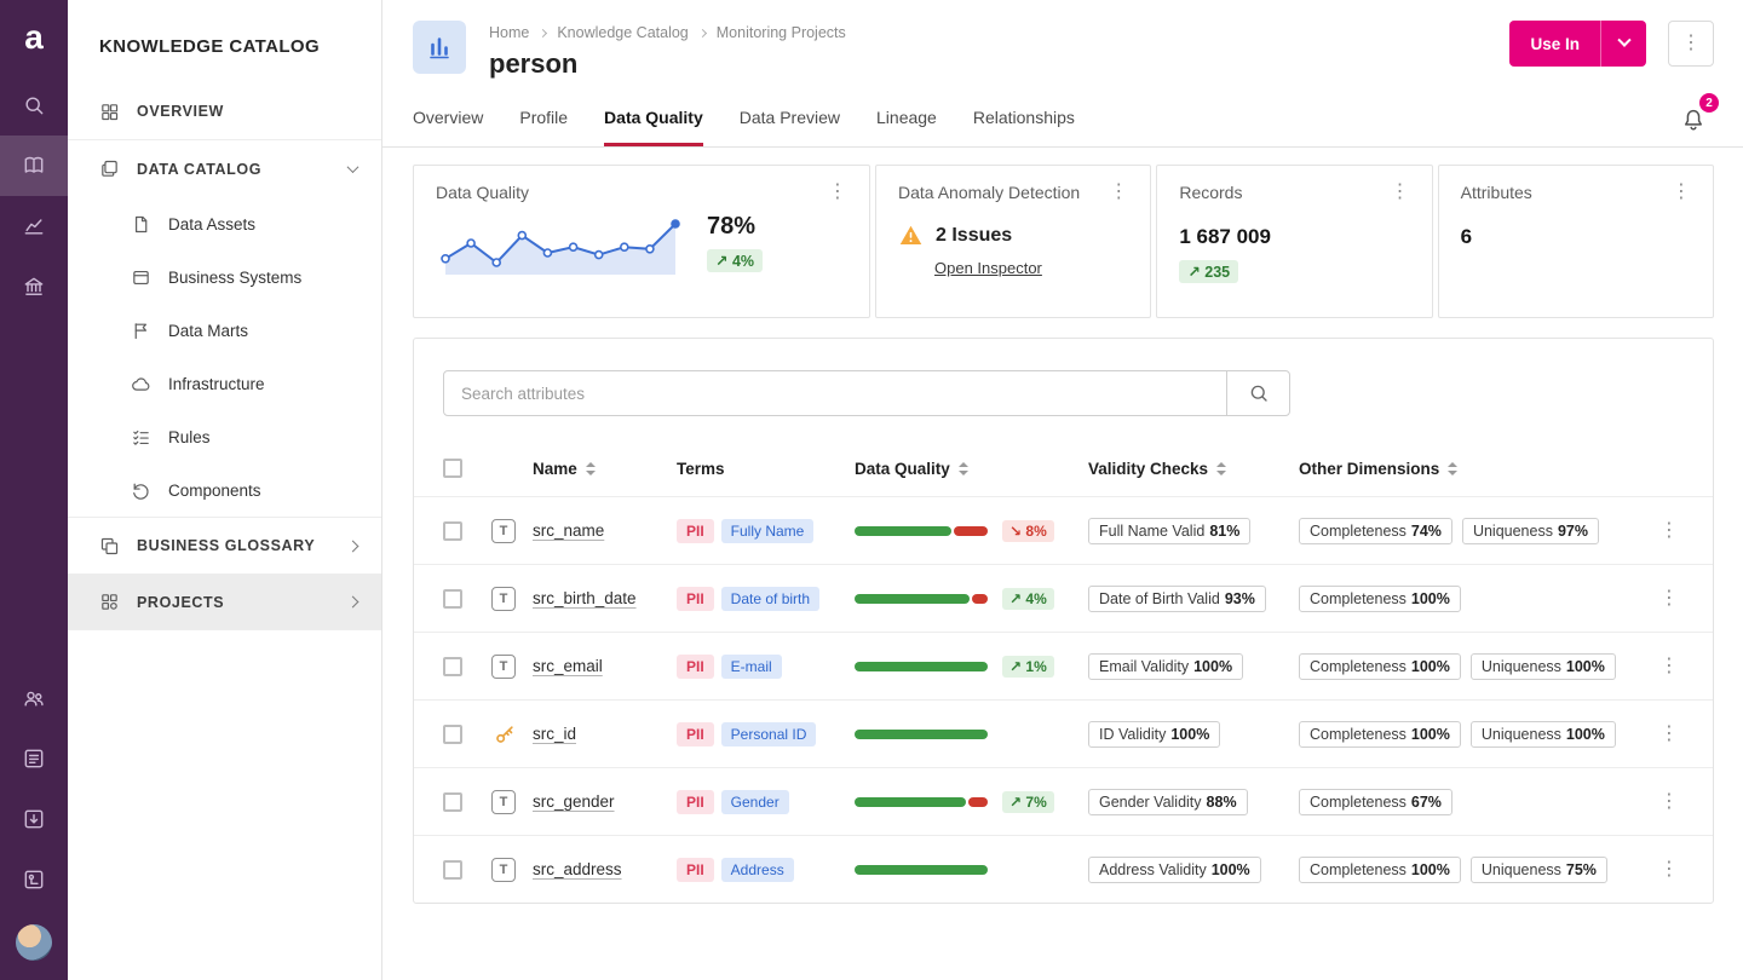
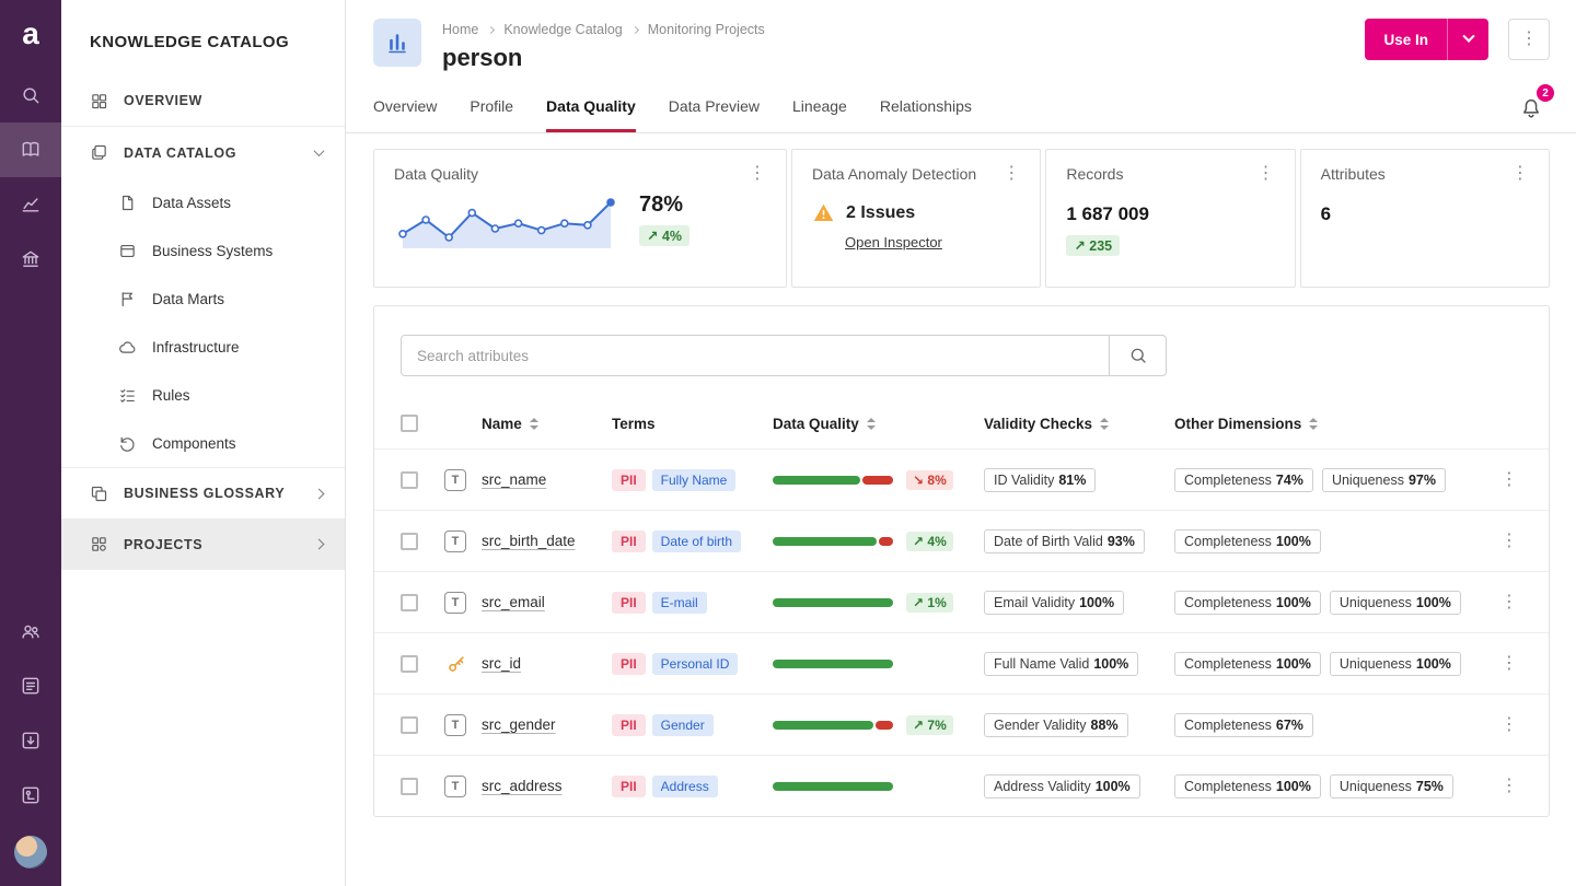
  a
  KNOWLEDGE CATALOG
  OVERVIEW
  DATA CATALOG
  Data Assets
  Business Systems
  Data Marts
  Infrastructure
  Rules
  Components
  BUSINESS GLOSSARY
  PROJECTS
  Home
  Knowledge Catalog
  Monitoring Projects
  person
  Use In
  Overview
  Profile
  Data Quality
  Data Preview
  Lineage
  Relationships
  2
  Data Quality
  78%
  ↗ 4%
  Data Anomaly Detection
  2 Issues
  Open Inspector
  Records
  1 687 009
  ↗ 235
  Attributes
  6
  Search attributes
  Name
  Terms
  Data Quality
  Validity Checks
  Other Dimensions
  src_name
  PII
  Fully Name
  ↘ 8%
- Full Name Valid
+ ID Validity
  81%
  Completeness
  74%
  Uniqueness
  97%
  src_birth_date
  PII
  Date of birth
  ↗ 4%
  Date of Birth Valid
  93%
  Completeness
  100%
  src_email
  PII
  E-mail
  ↗ 1%
  Email Validity
  100%
  Completeness
  100%
  Uniqueness
  100%
  src_id
  PII
  Personal ID
- ID Validity
+ Full Name Valid
  100%
  Completeness
  100%
  Uniqueness
  100%
  src_gender
  PII
  Gender
  ↗ 7%
  Gender Validity
  88%
  Completeness
  67%
  src_address
  PII
  Address
  Address Validity
  100%
  Completeness
  100%
  Uniqueness
  75%
